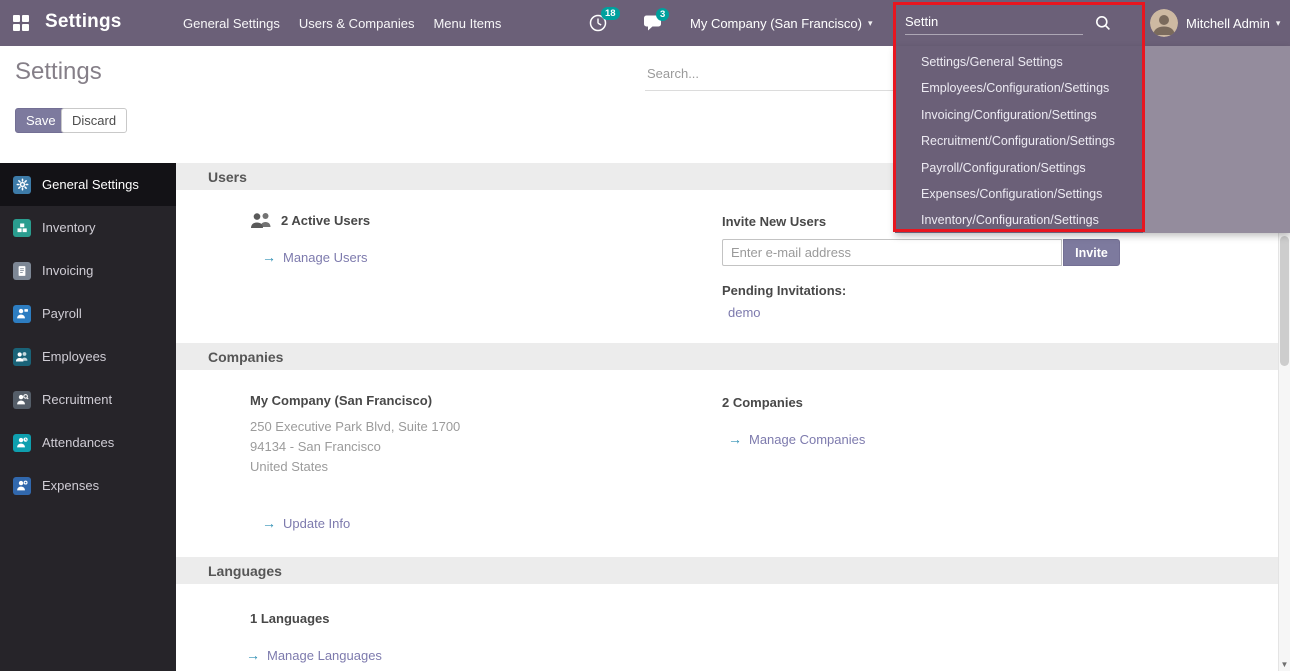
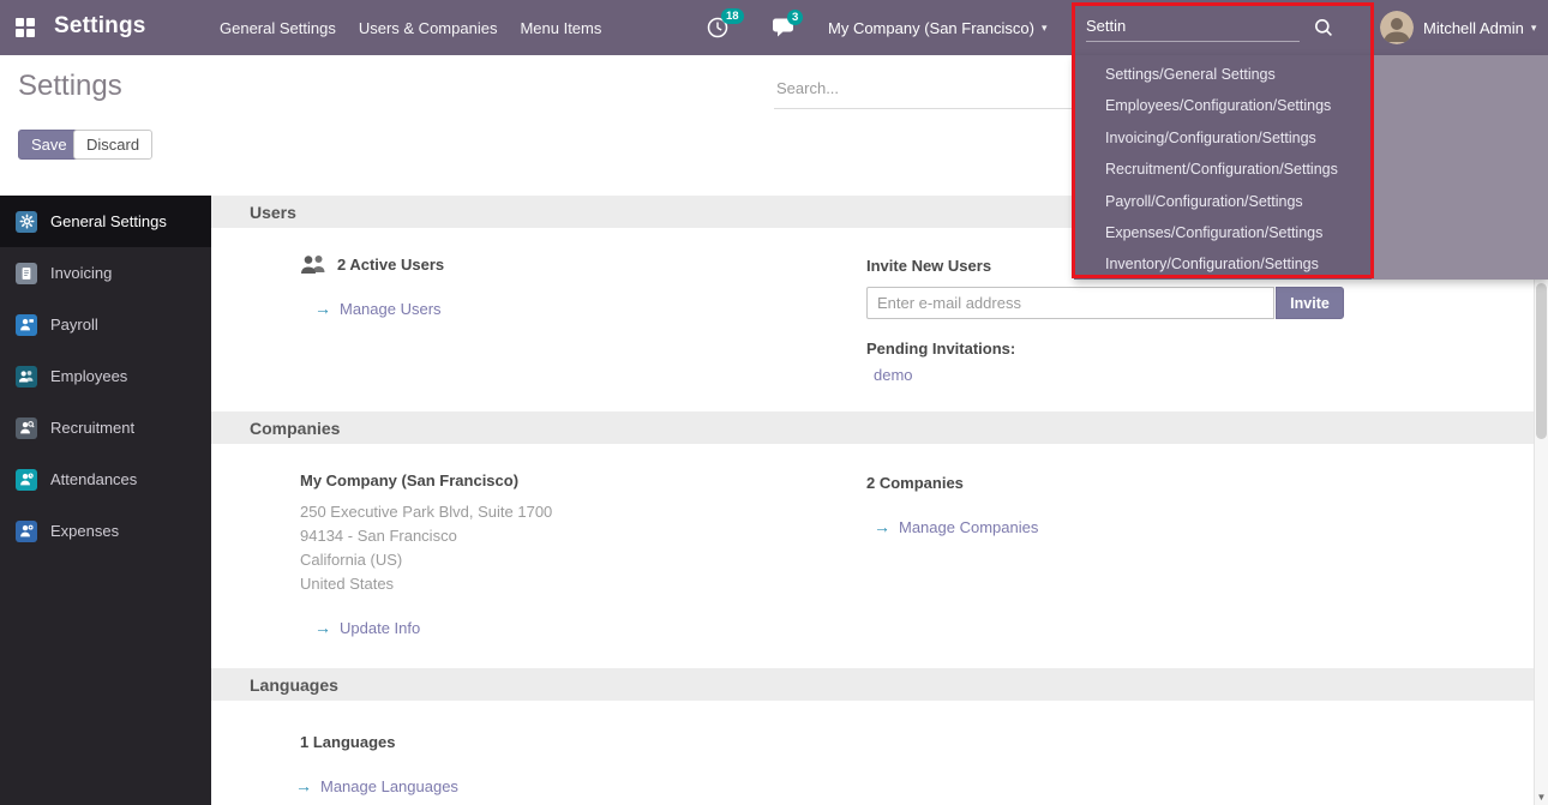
  Settings
  General Settings
  Users & Companies
  Menu Items
  18
  3
  My Company (San Francisco)
  ▾
  Settin
  Mitchell Admin
  ▾
  Settings/General Settings
  Employees/Configuration/Settings
  Invoicing/Configuration/Settings
  Recruitment/Configuration/Settings
  Payroll/Configuration/Settings
  Expenses/Configuration/Settings
  Inventory/Configuration/Settings
  Settings
  Save
  Discard
  Search...
  General Settings
- Inventory
  Invoicing
  Payroll
  Employees
  Recruitment
  Attendances
  Expenses
  Users
  2 Active Users
  →
  Manage Users
  Invite New Users
  Enter e-mail address
  Invite
  Pending Invitations:
  demo
  Companies
  My Company (San Francisco)
  250 Executive Park Blvd, Suite 1700
  94134 - San Francisco
+ California (US)
  United States
  →
  Update Info
  2 Companies
  →
  Manage Companies
  Languages
  1 Languages
  →
  Manage Languages
  ▼
